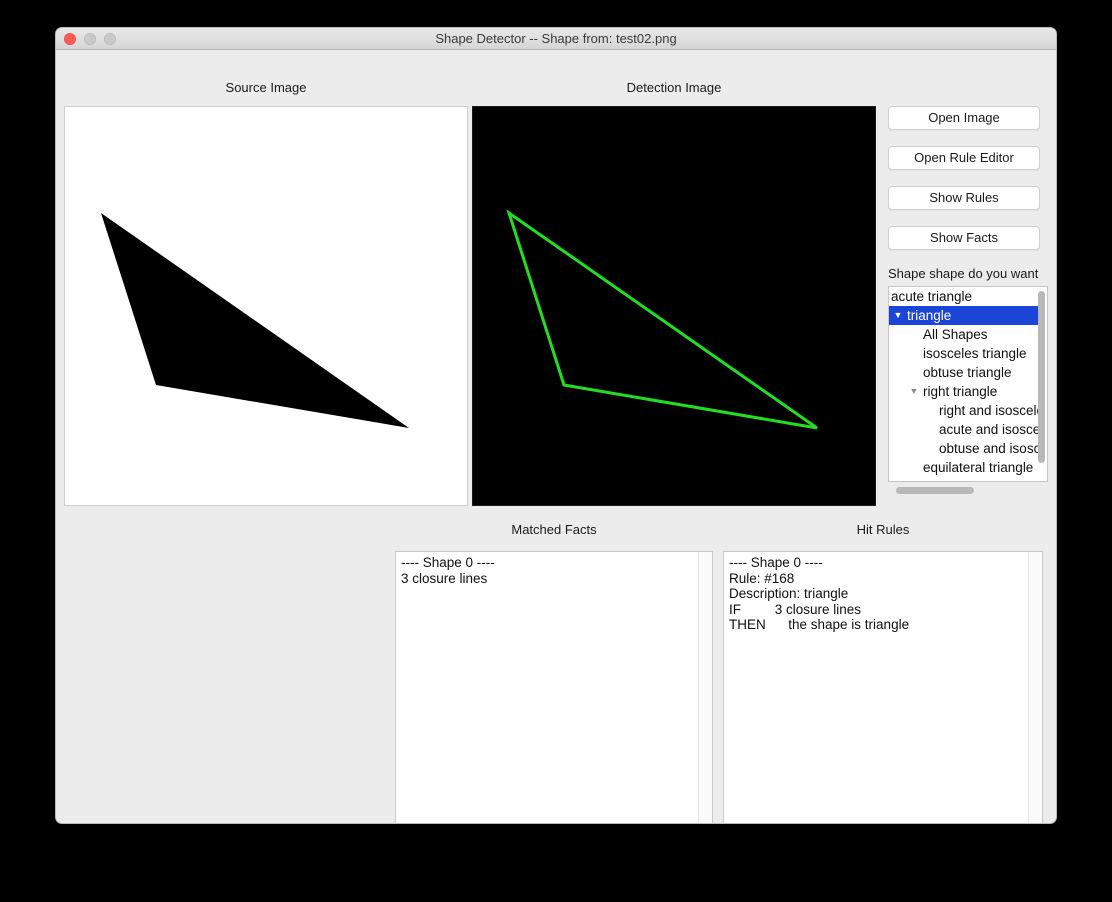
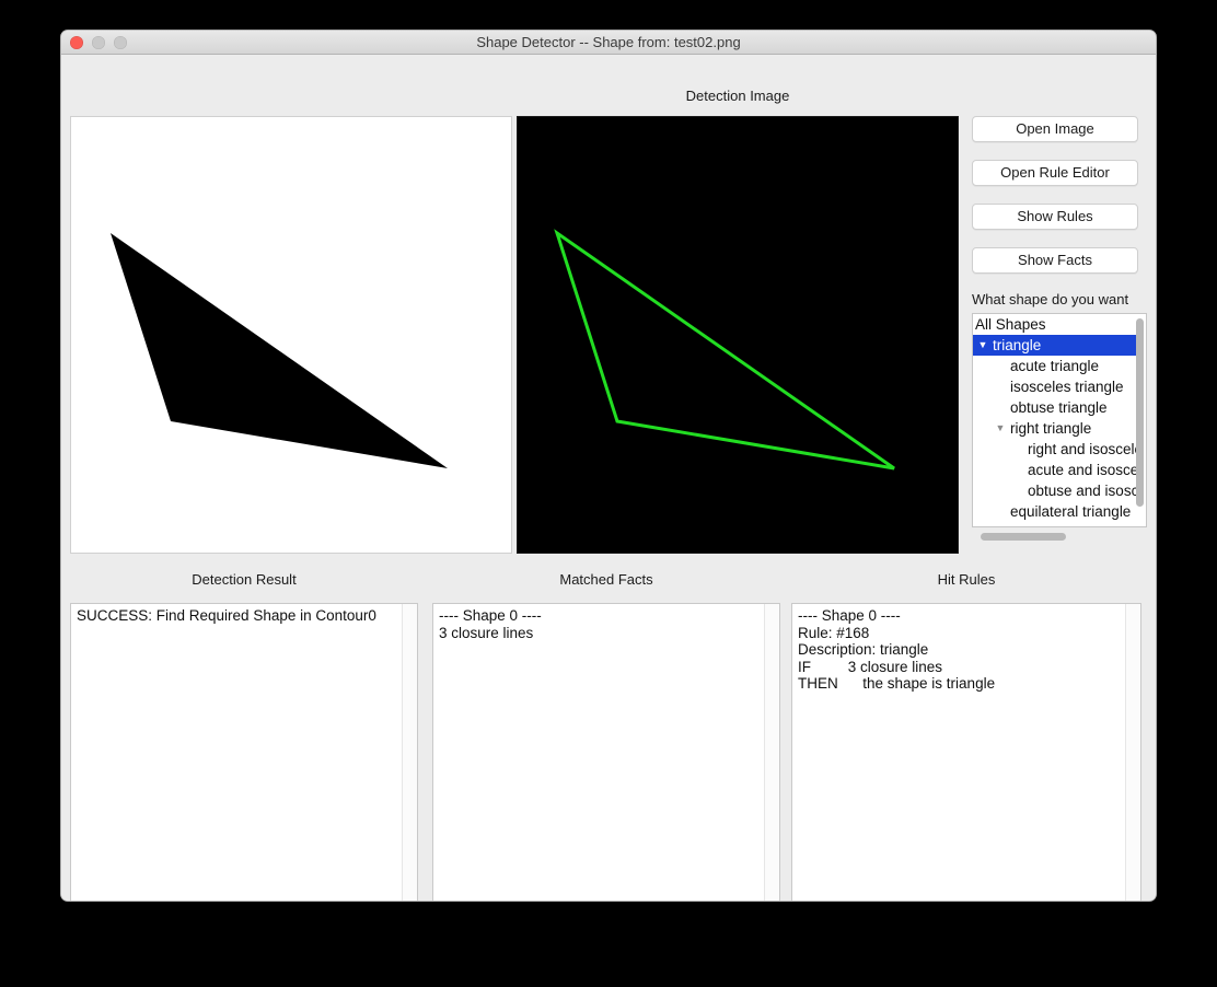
  Shape Detector -- Shape from: test02.png
- Source Image
  Detection Image
  Open Image
  Open Rule Editor
  Show Rules
  Show Facts
- Shape shape do you want
+ What shape do you want
- acute triangle
+ All Shapes
  ▼
  triangle
- All Shapes
+ acute triangle
  isosceles triangle
  obtuse triangle
  ▼
  right triangle
  right and isoscel
  acute and isosce
  obtuse and isosc
  equilateral triangle
+ Detection Result
+ SUCCESS: Find Required Shape in Contour0
  Matched Facts
  ---- Shape 0 ----
  3 closure lines
  Hit Rules
  ---- Shape 0 ----
  Rule: #168
  Description: triangle
  IF 3 closure lines
  THEN the shape is triangle
